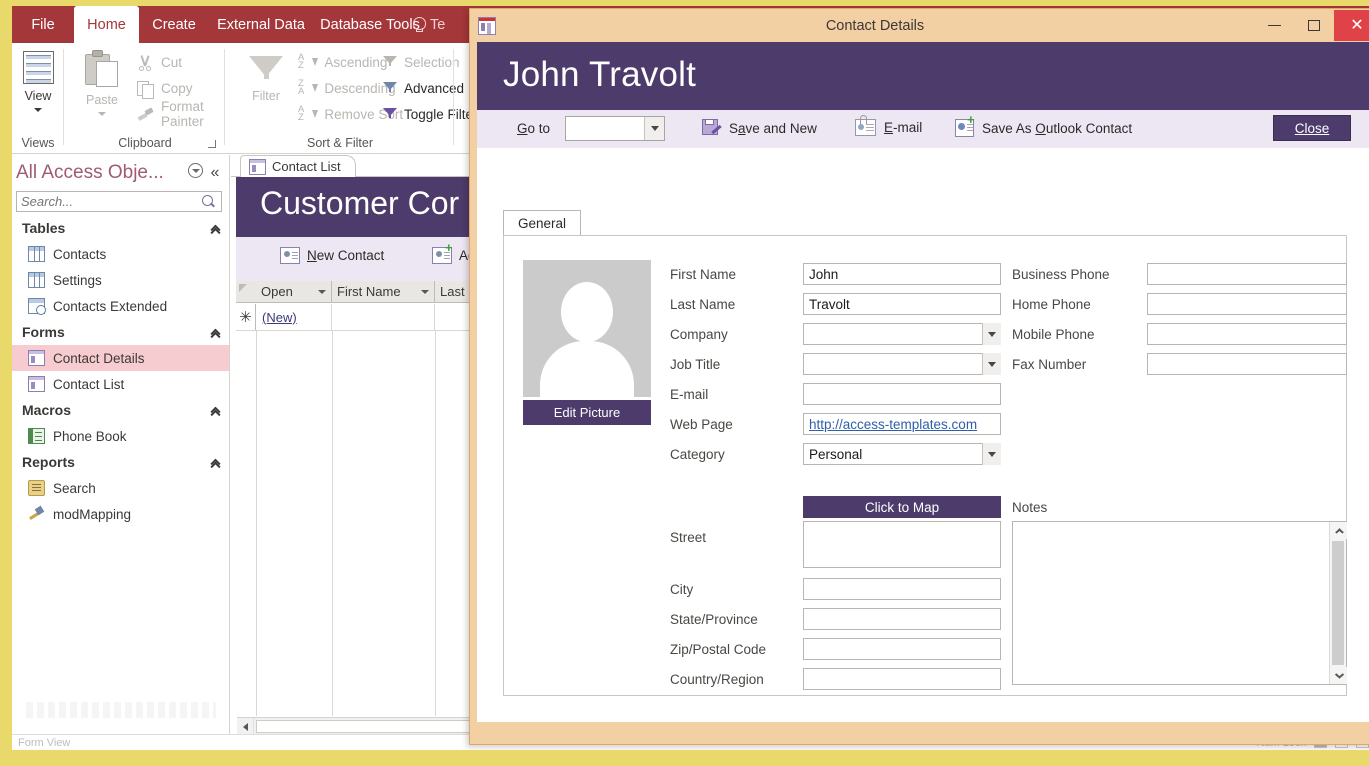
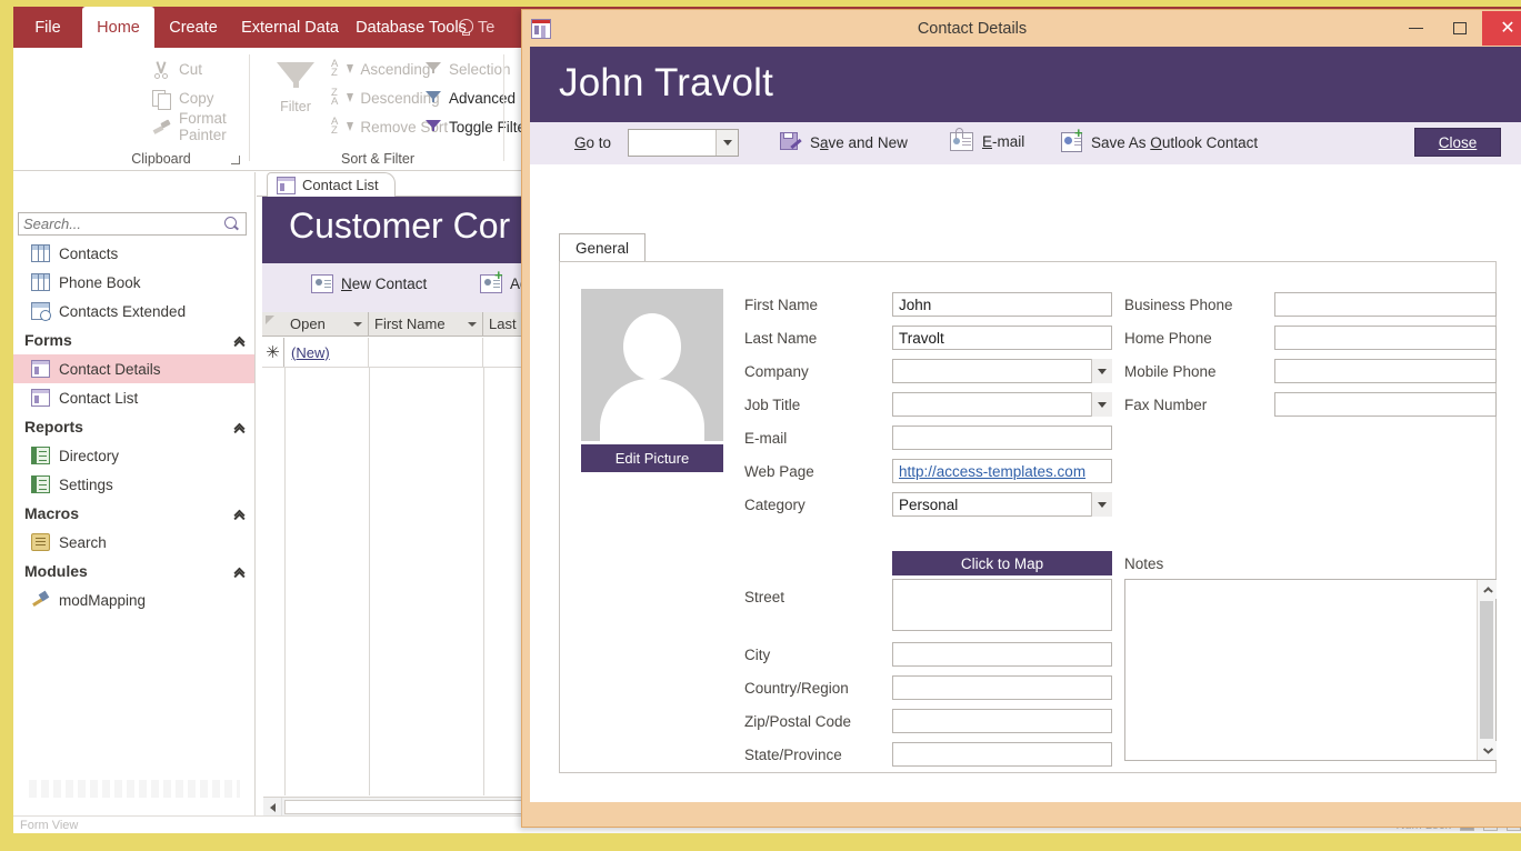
  File
  Home
  Create
  External Data
  Database Tools
  Te
- View
- Views
- Paste
  Cut
  Copy
  Format Painter
  Clipboard
  Filter
  A
  Z
  Ascendin
  Z
  A
  Descendi
  A
  Z
  Removert
  Selection
  Advancd
  Toggle Filt
  Sort & Filter
- All Access Obje...
- «
  Search...
- Tables
  Contacts
- Settings
+ Phone Book
  Contacts Extended
  Forms
  Contact Details
  Contact List
- Macros
+ Reports
+ Directory
- Phone Book
+ Settings
- Reports
+ Macros
  Search
+ Modules
  modMapping
  Contact List
  Customer Cor
  New Contact
  +
  Open
  First Name
  Last
  ✳
  (New)
  Form View
  Contact Details
  ✕
  John Travolt
  Go to
  Save and New
  E-mail
  +
  Save As Outlook Contact
  Close
  General
  Edit Picture
  First Name
  John
  Last Name
  Travolt
  Company
  Job Title
  E-mail
  Web Page
  http://access-templates.com
  Category
  Personal
  Business Phone
  Home Phone
  Mobile Phone
  Fax Number
  Click to Map
  Street
  City
- State/Province
+ Country/Region
  Zip/Postal Code
- Country/Region
+ State/Province
  Notes
